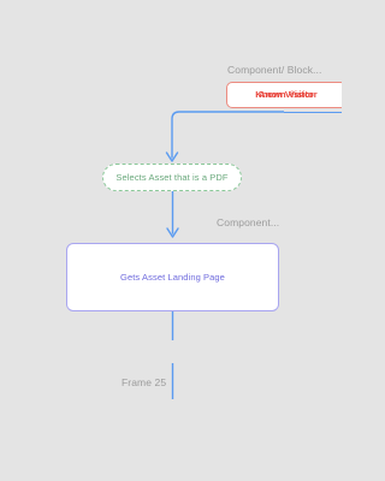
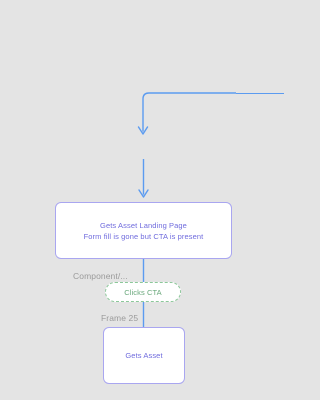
- Component/ Block...
- Known Visitor
- Anon Visitor
- Selects Asset that is a PDF
- Component...
  Gets Asset Landing Page
+ Form fill is gone but CTA is present
+ Component/...
+ Clicks CTA
  Frame 25
+ Gets Asset
